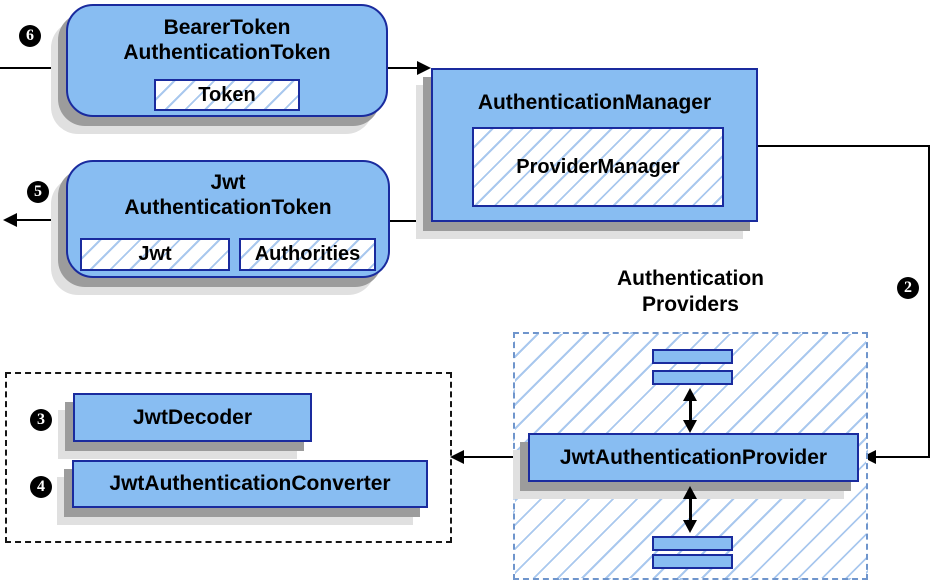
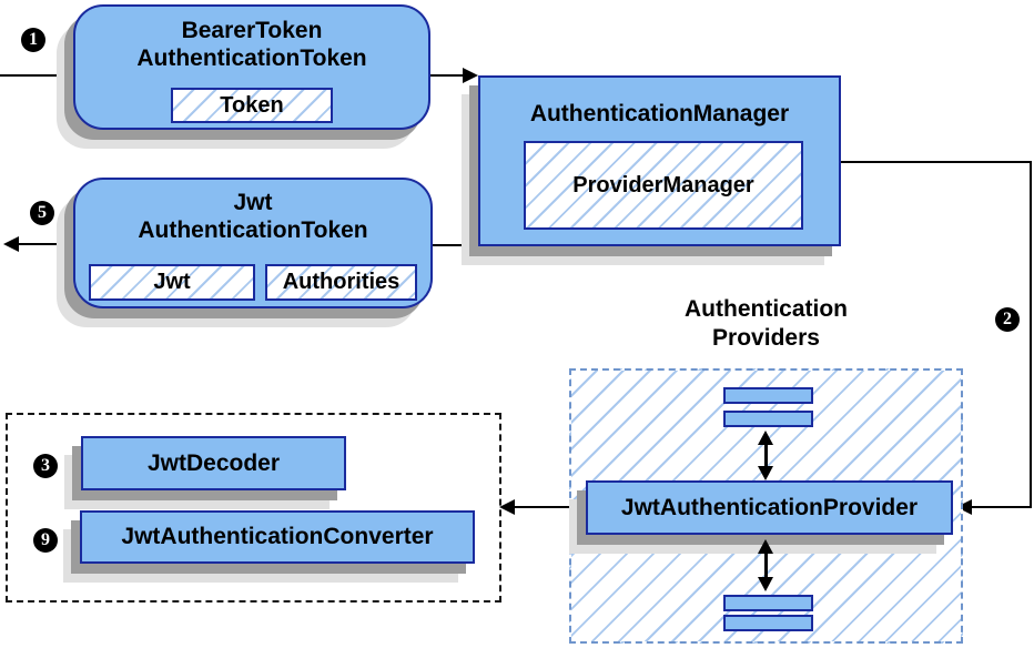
- 6
+ 1
  5
  2
  BearerToken
  AuthenticationToken
  Token
  AuthenticationManager
  ProviderManager
  Jwt
  AuthenticationToken
  Jwt
  Authorities
  Authentication
  Providers
  JwtAuthenticationProvider
  3
  JwtDecoder
- 4
+ 9
  JwtAuthenticationConverter
